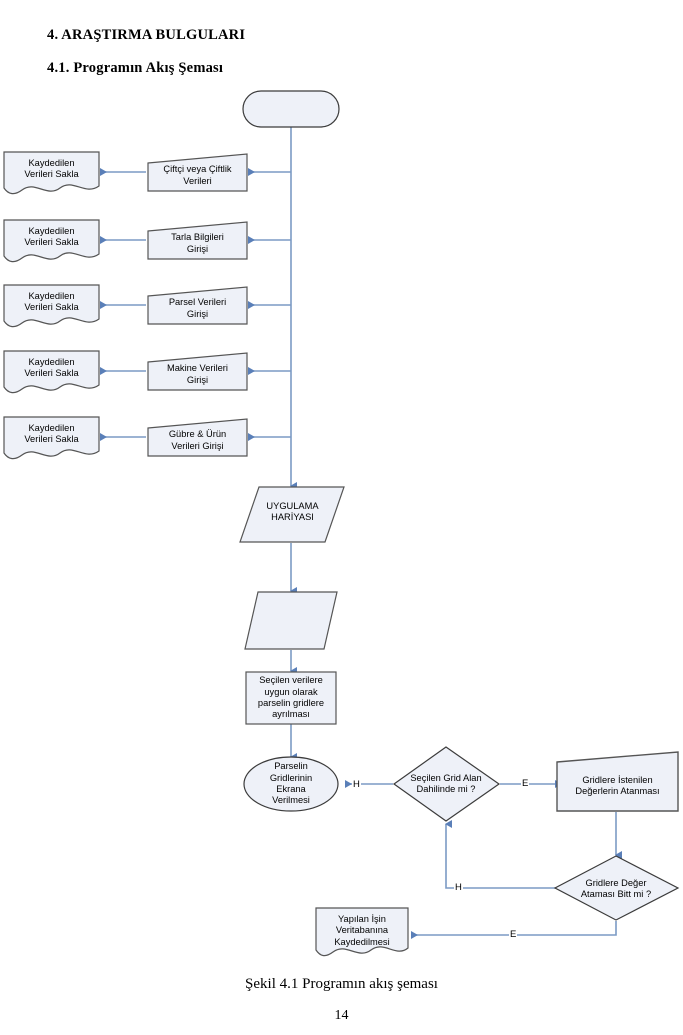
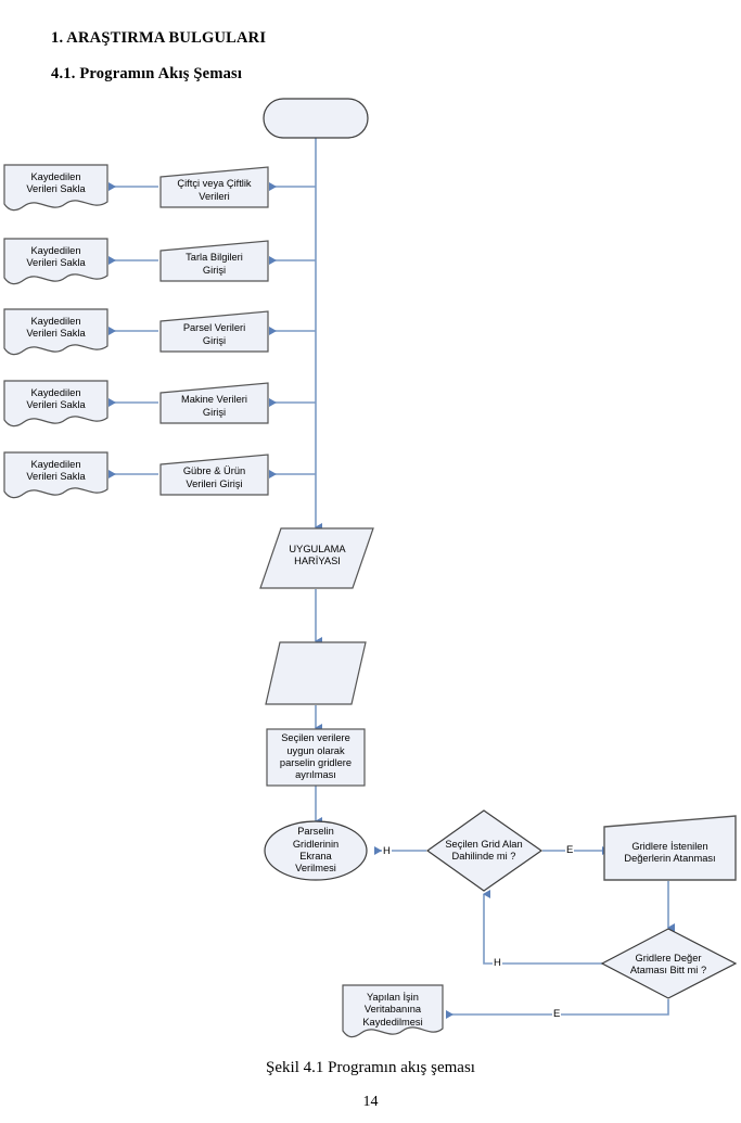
- 4. ARAŞTIRMA BULGULARI
+ 1. ARAŞTIRMA BULGULARI
  4.1. Programın Akış Şeması
  Çiftçi veya Çiftlik
  Verileri
  Tarla Bilgileri
  Girişi
  Parsel Verileri
  Girişi
  Makine Verileri
  Girişi
  Gübre & Ürün
  Verileri Girişi
  Kaydedilen
  Verileri Sakla
  Kaydedilen
  Verileri Sakla
  Kaydedilen
  Verileri Sakla
  Kaydedilen
  Verileri Sakla
  Kaydedilen
  Verileri Sakla
  UYGULAMA
  HARİYASI
  Seçilen verilere
  uygun olarak
  parselin gridlere
  ayrılması
  Parselin
  Gridlerinin
  Ekrana
  Verilmesi
  Seçilen Grid Alan
  Dahilinde mi ?
  Gridlere İstenilen
  Değerlerin Atanması
  Gridlere Değer
  Ataması Bitt mi ?
  Yapılan İşin
  Veritabanına
  Kaydedilmesi
  H
  E
  H
  E
  Şekil 4.1 Programın akış şeması
  14
